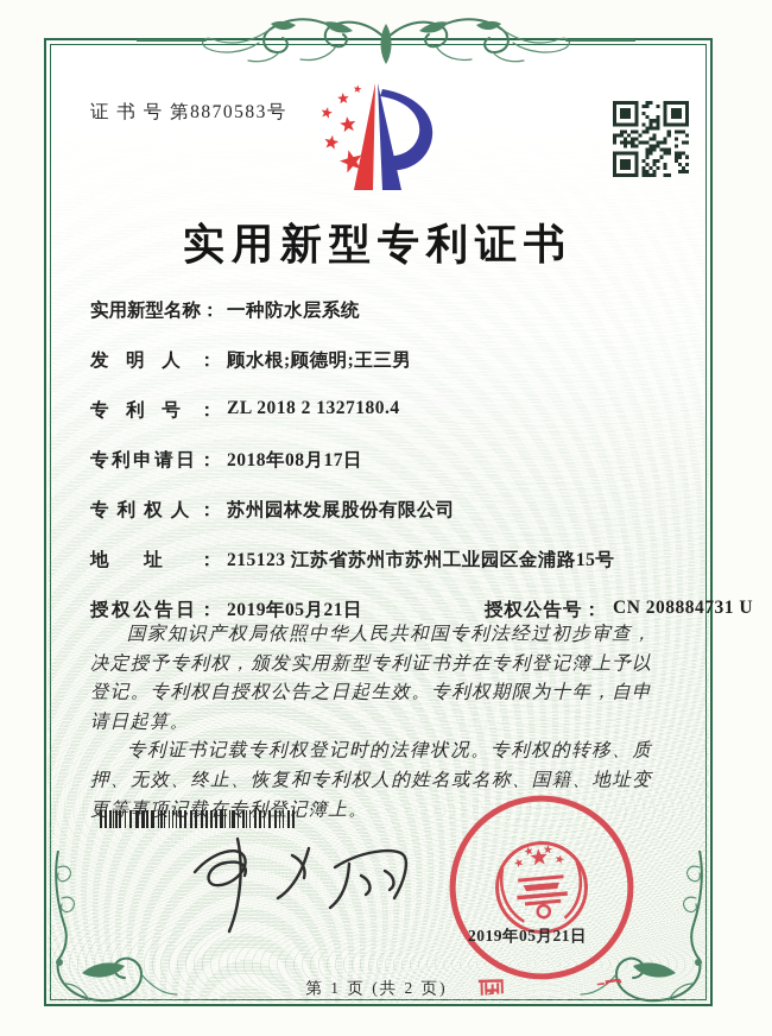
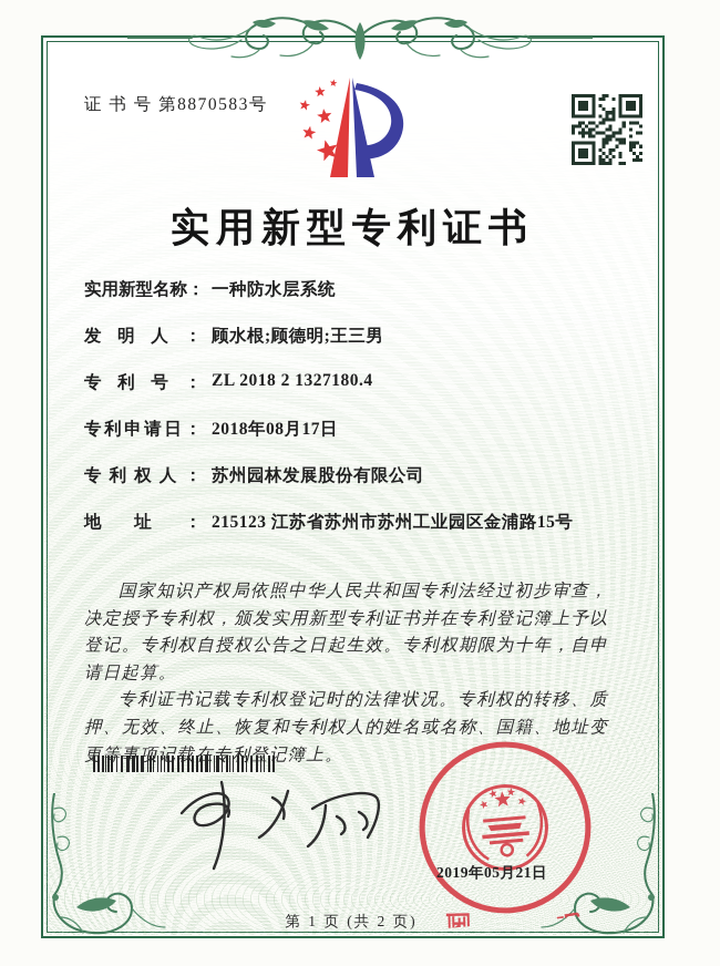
  证 书 号 第8870583号
  实用新型专利证书
  实用新型名称： 一种防水层系统
  发明人： 顾水根;顾德明;王三男
  专利号： ZL 2018 2 1327180.4
  专利申请日： 2018年08月17日
  专利权人： 苏州园林发展股份有限公司
  地址： 215123 江苏省苏州市苏州工业园区金浦路15号
- 授权公告日： 2019年05月21日
- 授权公告号： CN 208884731 U
  国家知识产权局依照中华人民共和国专利法经过初步审查，决定授予专利权，颁发实用新型专利证书并在专利登记簿上予以登记。专利权自授权公告之日起生效。专利权期限为十年，自申请日起算。
  专利证书记载专利权登记时的法律状况。专利权的转移、质押、无效、终止、恢复和专利权人的姓名或名称、国籍、地址变更等事项记载在专利登记簿上。
  2019年05月21日
  第 1 页 (共 2 页)
